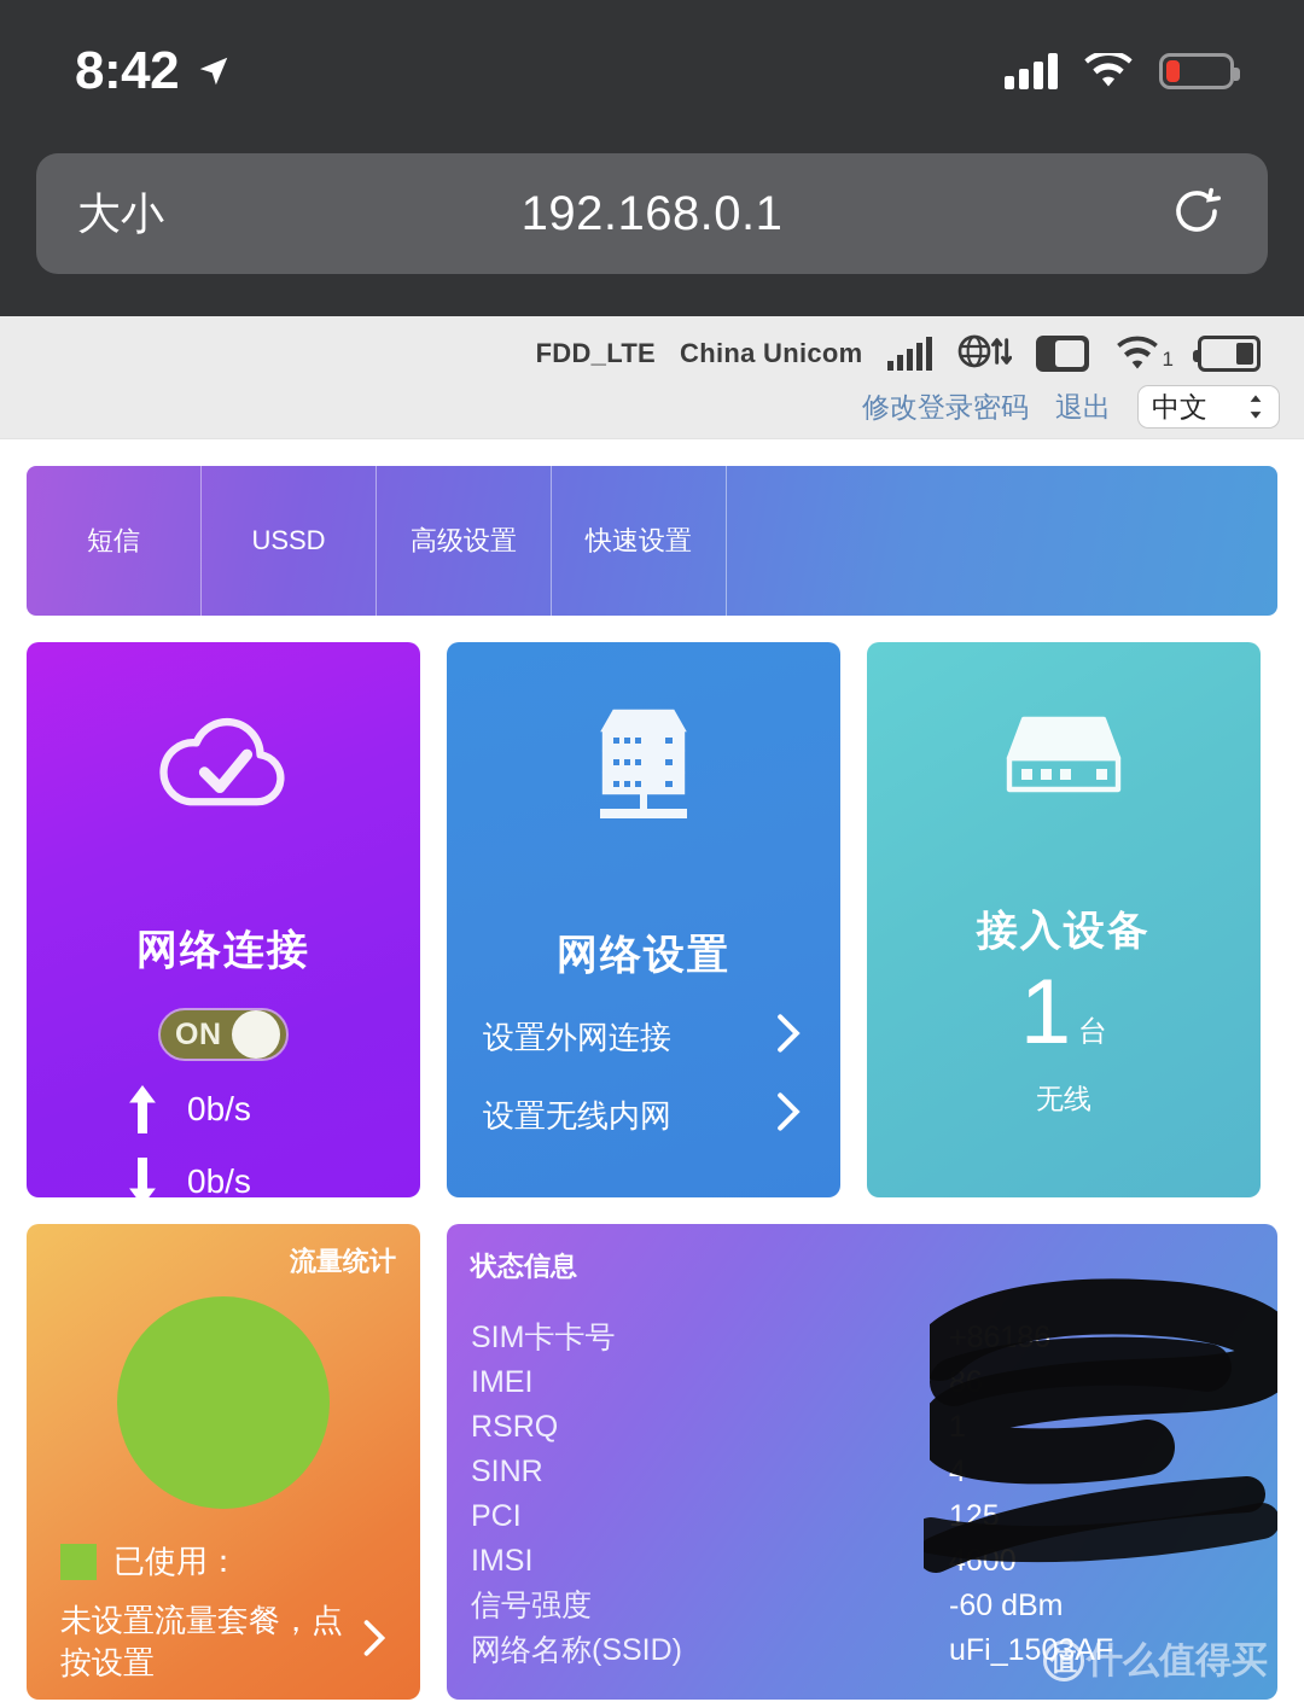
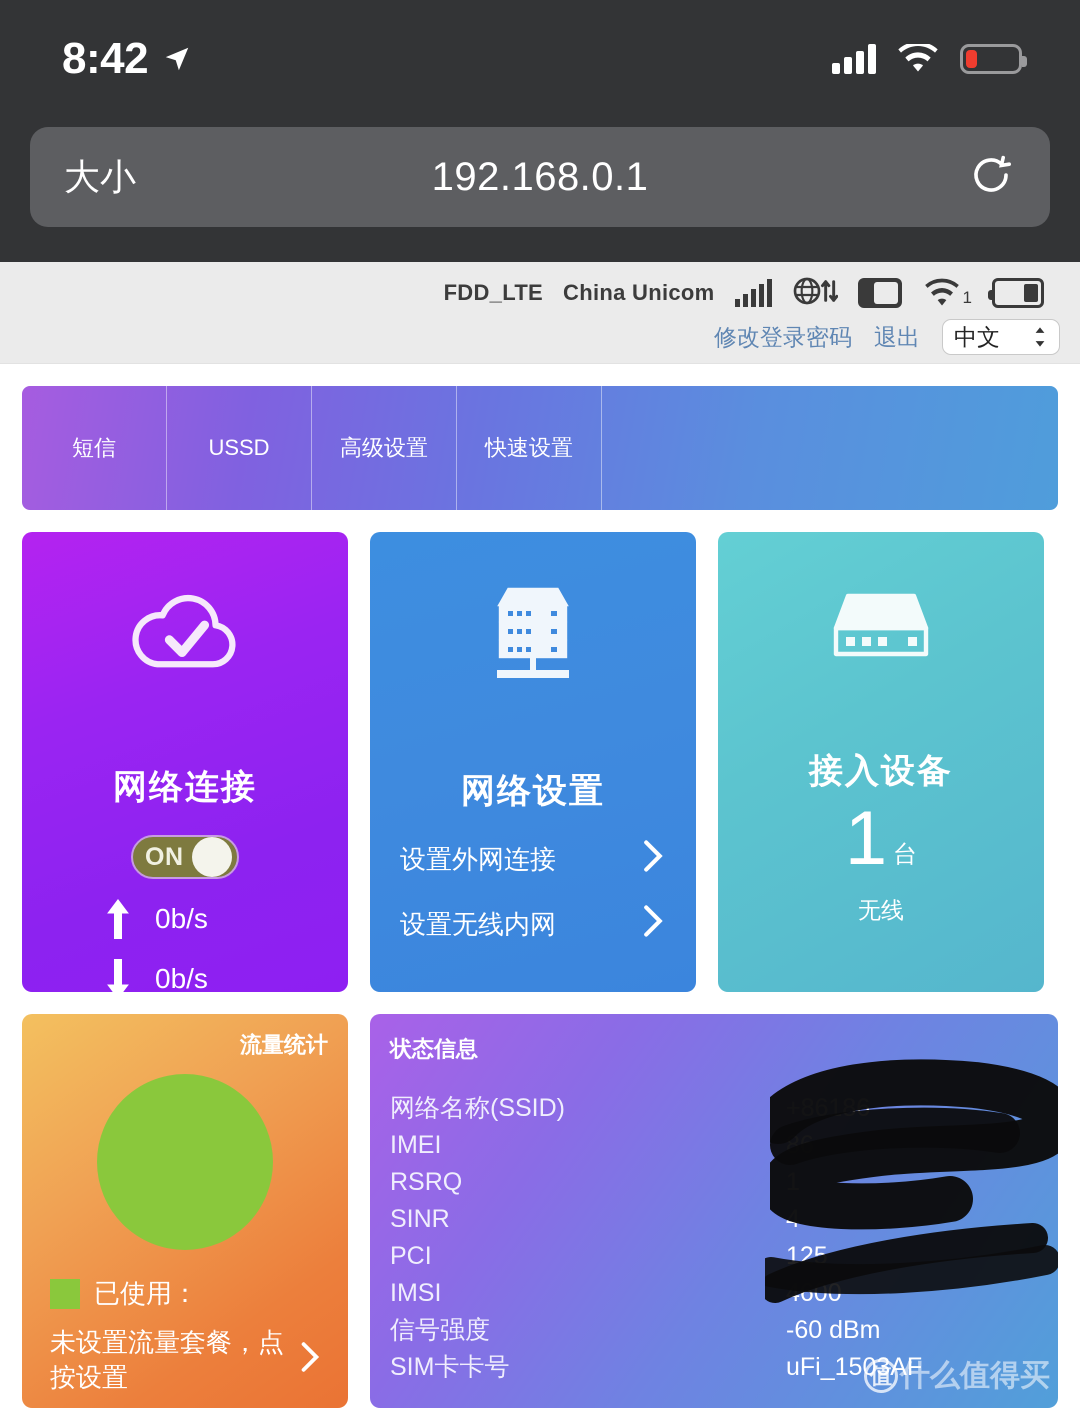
  8:42
  大小
  192.168.0.1
  FDD_LTE
  China Unicom
  1
  修改登录密码
  退出
  中文
  短信
  USSD
  高级设置
  快速设置
  网络连接
  ON
  0b/s
  0b/s
  网络设置
  设置外网连接
  设置无线内网
  接入设备
  1
  台
  无线
  流量统计
  已使用：
  未设置流量套餐，点按设置
  状态信息
- SIM卡卡号
+ 网络名称(SSID)
  IMEI
  RSRQ
  SINR
  PCI
  IMSI
  信号强度
  -60 dBm
- 网络名称(SSID)
+ SIM卡卡号
  uFi_1503AF
  值
  什么值得买
